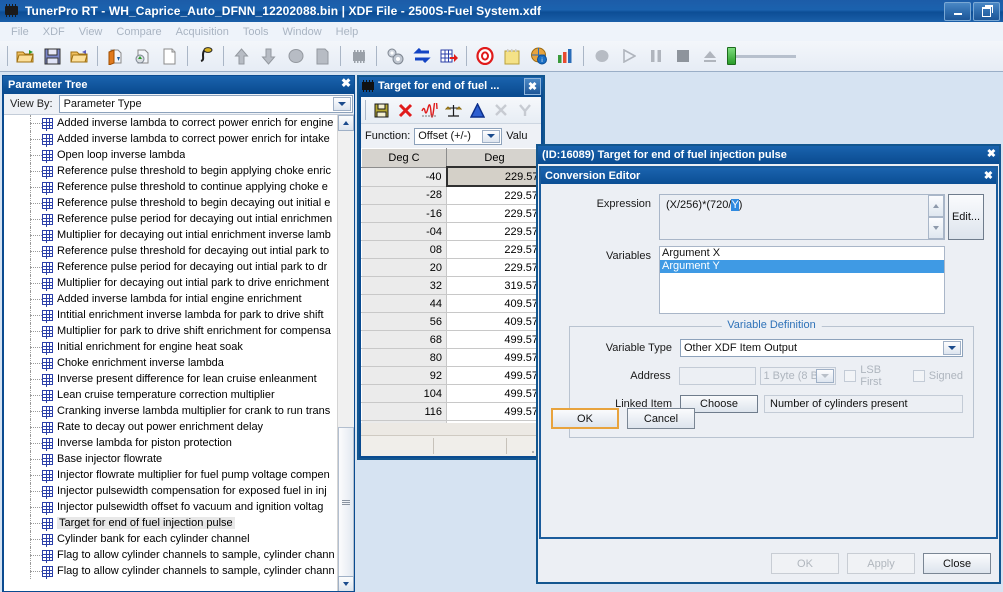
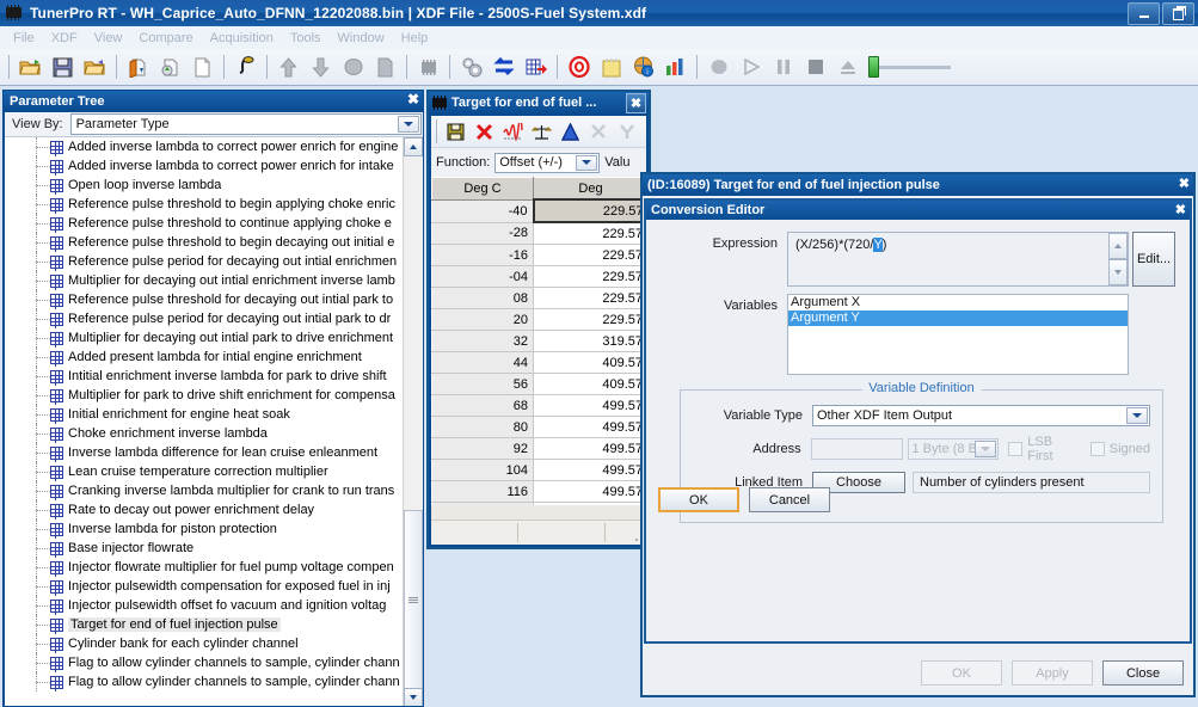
  TunerPro RT - WH_Caprice_Auto_DFNN_12202088.bin | XDF File - 2500S-Fuel System.xdf
  File
  XDF
  View
  Compare
  Acquisition
  Tools
  Window
  Help
  Parameter Tree
  ✖
  View By:
  Parameter Type
  Added inverse lambda to correct power enrich for engine
  Added inverse lambda to correct power enrich for intake
  Open loop inverse lambda
  Reference pulse threshold to begin applying choke enric
  Reference pulse threshold to continue applying choke e
  Reference pulse threshold to begin decaying out initial e
  Reference pulse period for decaying out intial enrichmen
  Multiplier for decaying out intial enrichment inverse lamb
  Reference pulse threshold for decaying out intial park to
  Reference pulse period for decaying out intial park to dr
  Multiplier for decaying out intial park to drive enrichment
- Added inverse lambda for intial engine enrichment
+ Added present lambda for intial engine enrichment
  Intitial enrichment inverse lambda for park to drive shift
  Multiplier for park to drive shift enrichment for compensa
  Initial enrichment for engine heat soak
  Choke enrichment inverse lambda
- Inverse present difference for lean cruise enleanment
+ Inverse lambda difference for lean cruise enleanment
  Lean cruise temperature correction multiplier
  Cranking inverse lambda multiplier for crank to run trans
  Rate to decay out power enrichment delay
  Inverse lambda for piston protection
  Base injector flowrate
  Injector flowrate multiplier for fuel pump voltage compen
  Injector pulsewidth compensation for exposed fuel in inj
  Injector pulsewidth offset fo vacuum and ignition voltag
  Target for end of fuel injection pulse
  Cylinder bank for each cylinder channel
  Flag to allow cylinder channels to sample, cylinder chann
  Flag to allow cylinder channels to sample, cylinder chann
  Target for end of fuel ...
  ✖
  Function:
  Offset (+/-)
  Valu
  Deg C	Deg
  -40	229.5
  -28	229.57
  -16	229.57
  -04	229.57
  08	229.57
  20	229.57
  32	319.57
  44	409.57
  56	409.57
  68	499.57
  80	499.57
  92	499.57
  104	499.57
  116	499.57
  (ID:16089) Target for end of fuel injection pulse
  ✖
  Conversion Editor
  ✖
  Expression
  (X/256)*(720/Y)
  Edit...
  Variables
  Argument X
  Argument Y
  Variable Definition
  Variable Type
  Other XDF Item Output
  Address
  1 Byte (8 B
  LSB First
  Signed
  Linked Item
  Choose
  Number of cylinders present
  OK
  Cancel
  OK
  Apply
  Close
